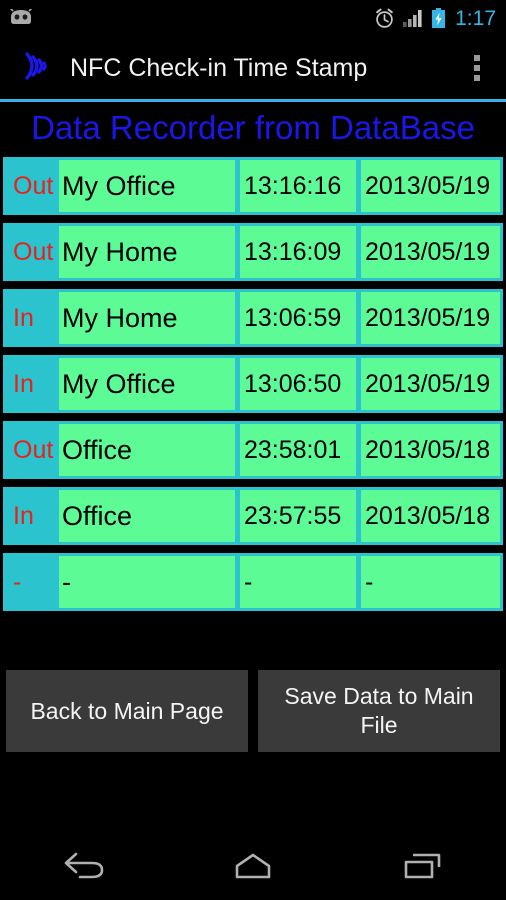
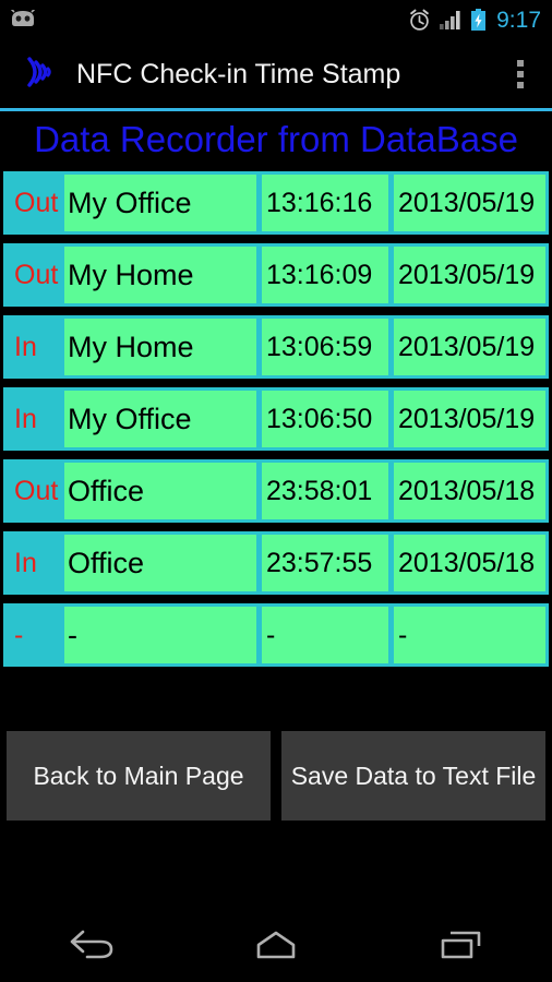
- 1:17
+ 9:17
  NFC Check-in Time Stamp
  Data Recorder from DataBase
  Out
  My Office
  13:16:16
  2013/05/19
  Out
  My Home
  13:16:09
  2013/05/19
  In
  My Home
  13:06:59
  2013/05/19
  In
  My Office
  13:06:50
  2013/05/19
  Out
  Office
  23:58:01
  2013/05/18
  In
  Office
  23:57:55
  2013/05/18
  -
  -
  -
  -
  Back to Main Page
- Save Data to Main File
+ Save Data to Text File
